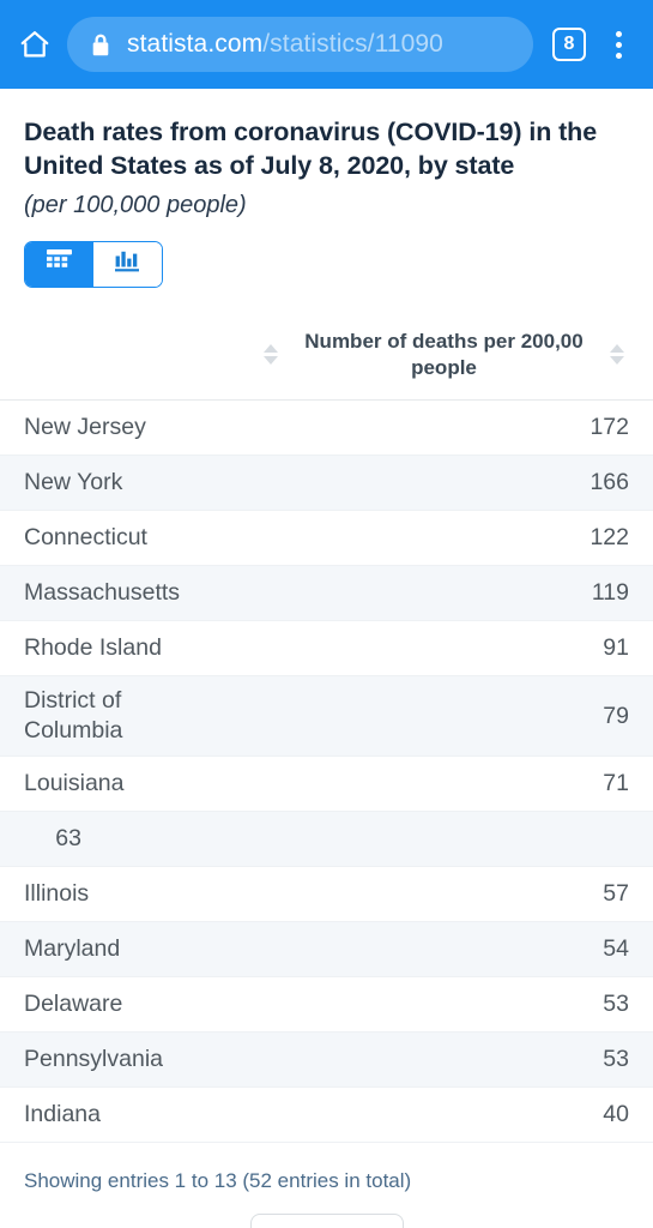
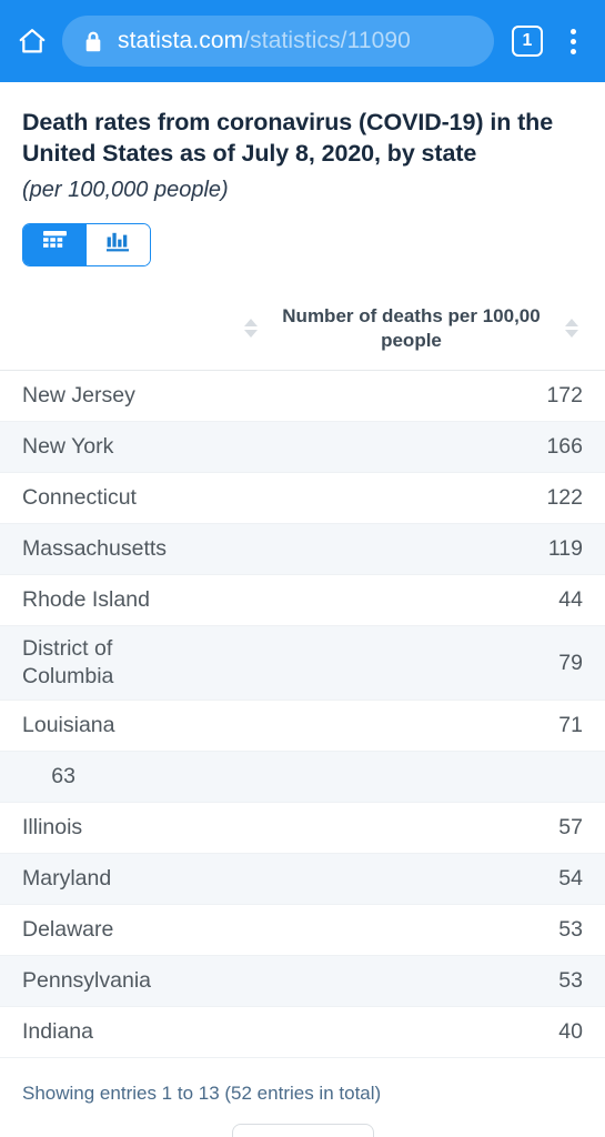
  statista.com/statistics/11090
- 8
+ 1
  Death rates from coronavirus (COVID-19) in the United States as of July 8, 2020, by state
  (per 100,000 people)
- Number of deaths per 200,00 people
+ Number of deaths per 100,00 people
  New Jersey
  172
  New York
  166
  Connecticut
  122
  Massachusetts
  119
  Rhode Island
- 91
+ 44
  District of
  Columbia
  79
  Louisiana
  71
  63
  Illinois
  57
  Maryland
  54
  Delaware
  53
  Pennsylvania
  53
  Indiana
  40
  Showing entries 1 to 13 (52 entries in total)
